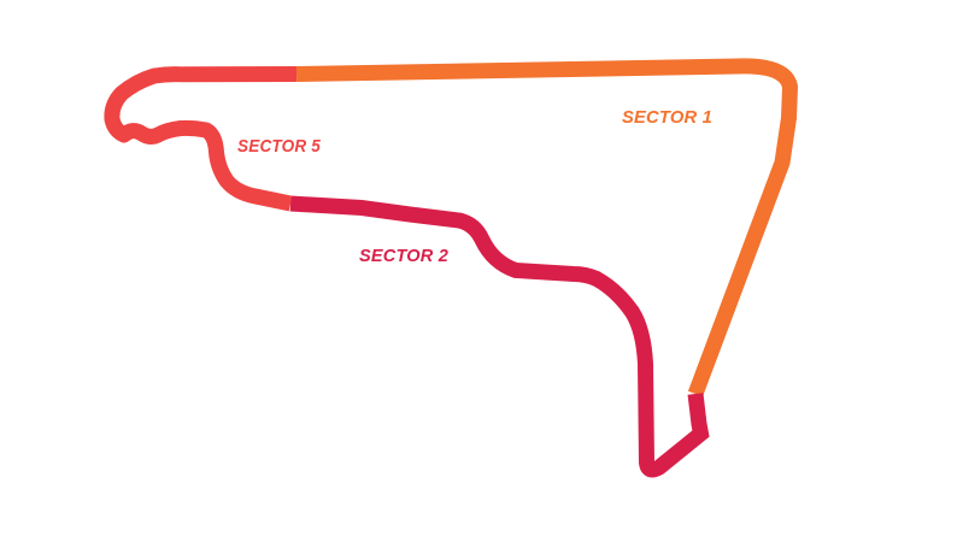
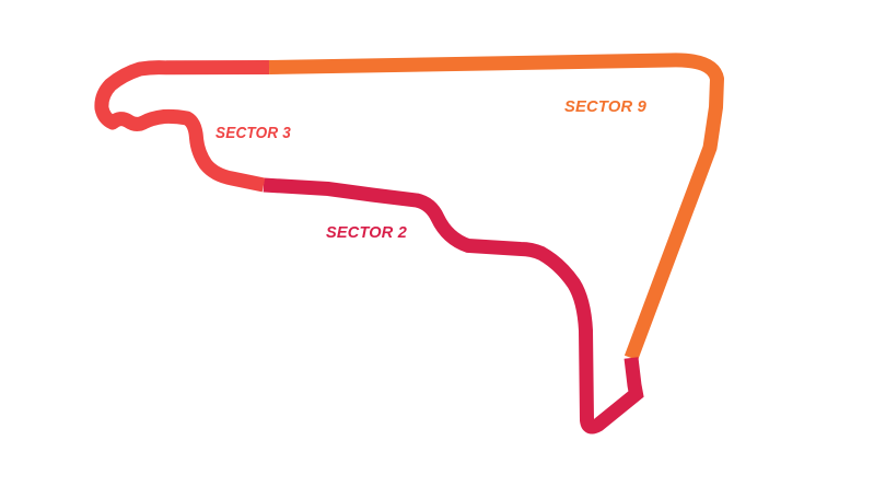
- SECTOR 1
+ SECTOR 9
  SECTOR 2
- SECTOR 5
+ SECTOR 3
